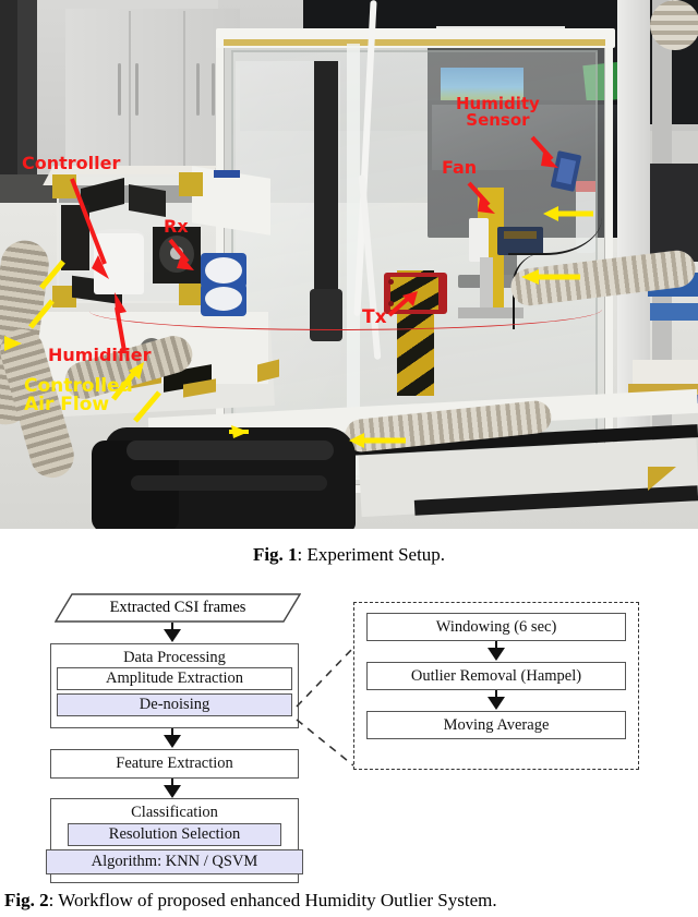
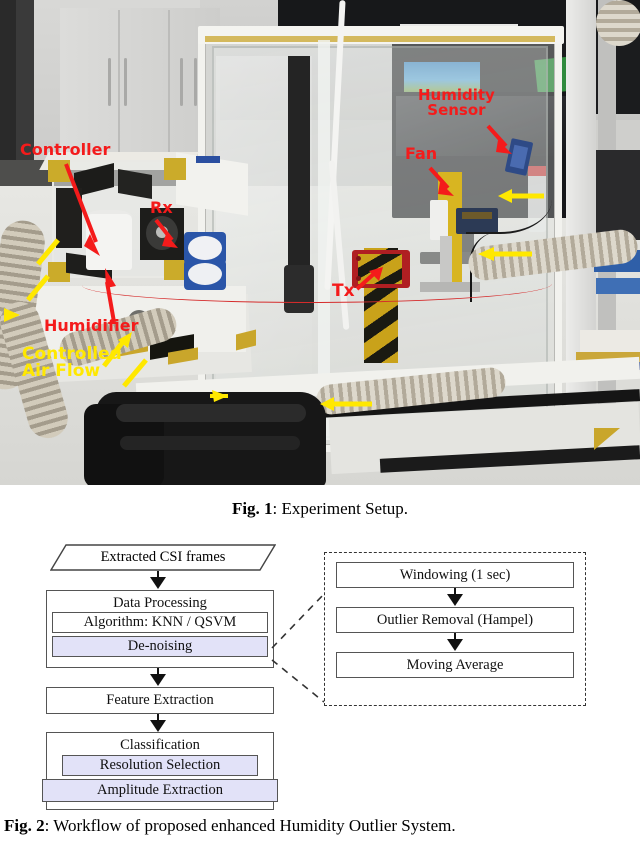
  Controller
  Rx
  Humidifier
  Controlle
  Air Flow
  Humidity
  Sensor
  Fan
  Tx
  Fig. 1: Experiment Setup.
  Extracted CSI frames
  Data Processing
- Amplitude Extraction
+ Algorithm: KNN / QSVM
  De-noising
  Feature Extraction
  Classification
  Resolution Selection
- Algorithm: KNN / QSVM
+ Amplitude Extraction
- Windowing (6 sec)
+ Windowing (1 sec)
  Outlier Removal (Hampel)
  Moving Average
  Fig. 2: Workflow of proposed enhanced Humidity Outlier System.
